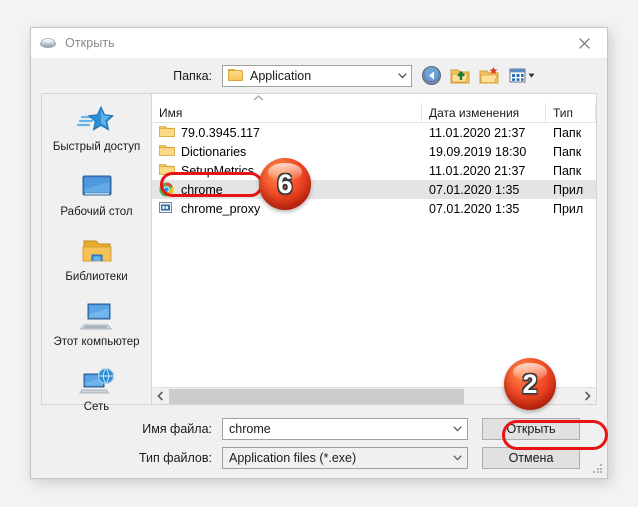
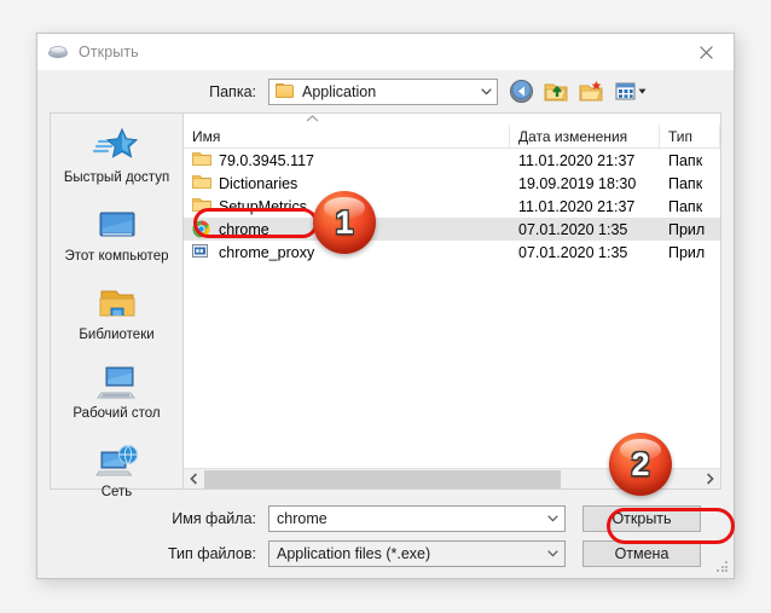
  Открыть
  Папка:
  Application
  Быстрый доступ
- Рабочий стол
+ Этот компьютер
  Библиотеки
- Этот компьютер
+ Рабочий стол
  Сеть
  Имя
  Дата изменения
  Тип
  79.0.3945.117
  11.01.2020 21:37
  Папк
  Dictionaries
  19.09.2019 18:30
  Папк
  SetupMetrics
  11.01.2020 21:37
  Папк
  chrome
  07.01.2020 1:35
  Прил
  chrome_proxy
  07.01.2020 1:35
  Прил
  Имя файла:
  chrome
  Открыть
  Тип файлов:
  Application files (*.exe)
  Отмена
- 6
+ 1
  2
